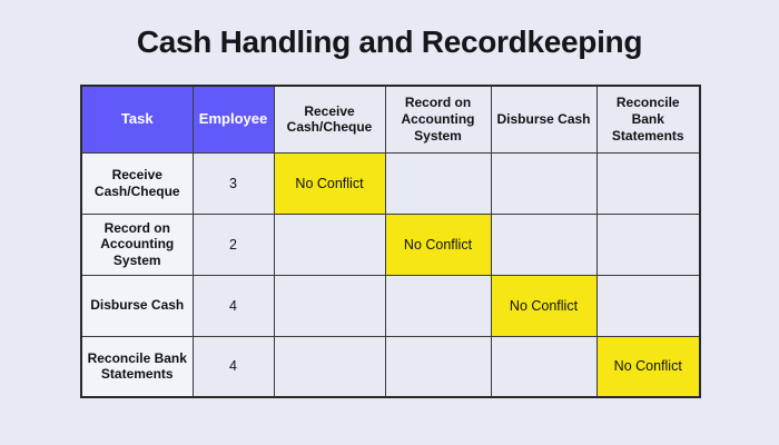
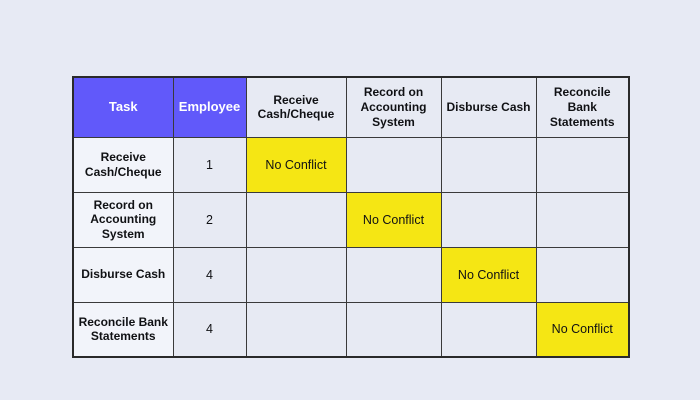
- Cash Handling and Recordkeeping
  Task	Employee	Receive Cash/Cheque	Record on Accounting System	Disburse Cash	Reconcile Bank Statements
- Receive Cash/Cheque	3	No Conflict
+ Receive Cash/Cheque	1	No Conflict
  Record on Accounting System	2		No Conflict
  Disburse Cash	4			No Conflict
  Reconcile Bank Statements	4				No Conflict
